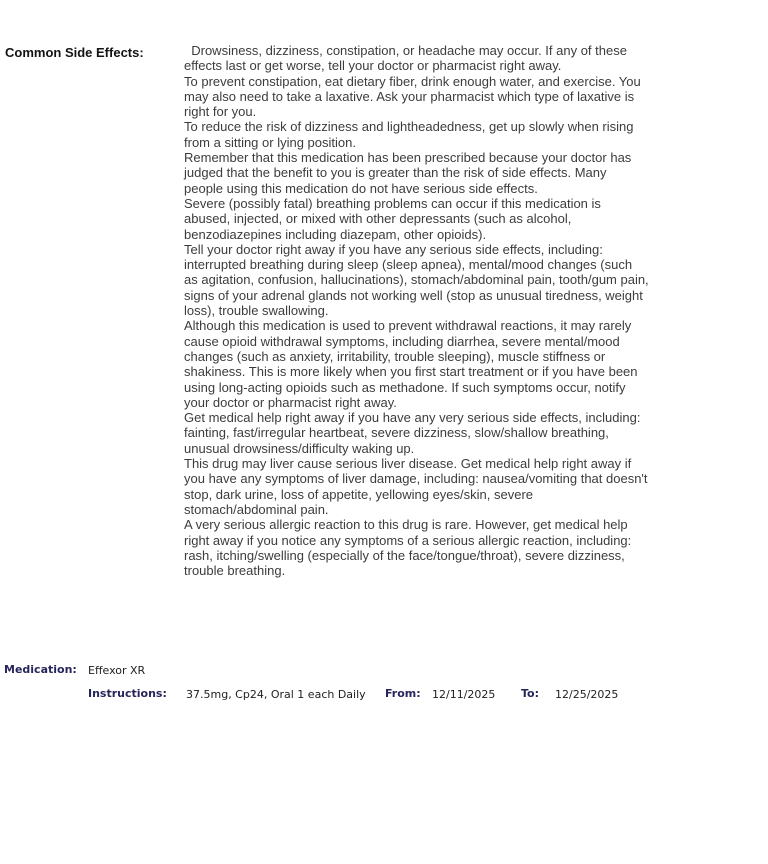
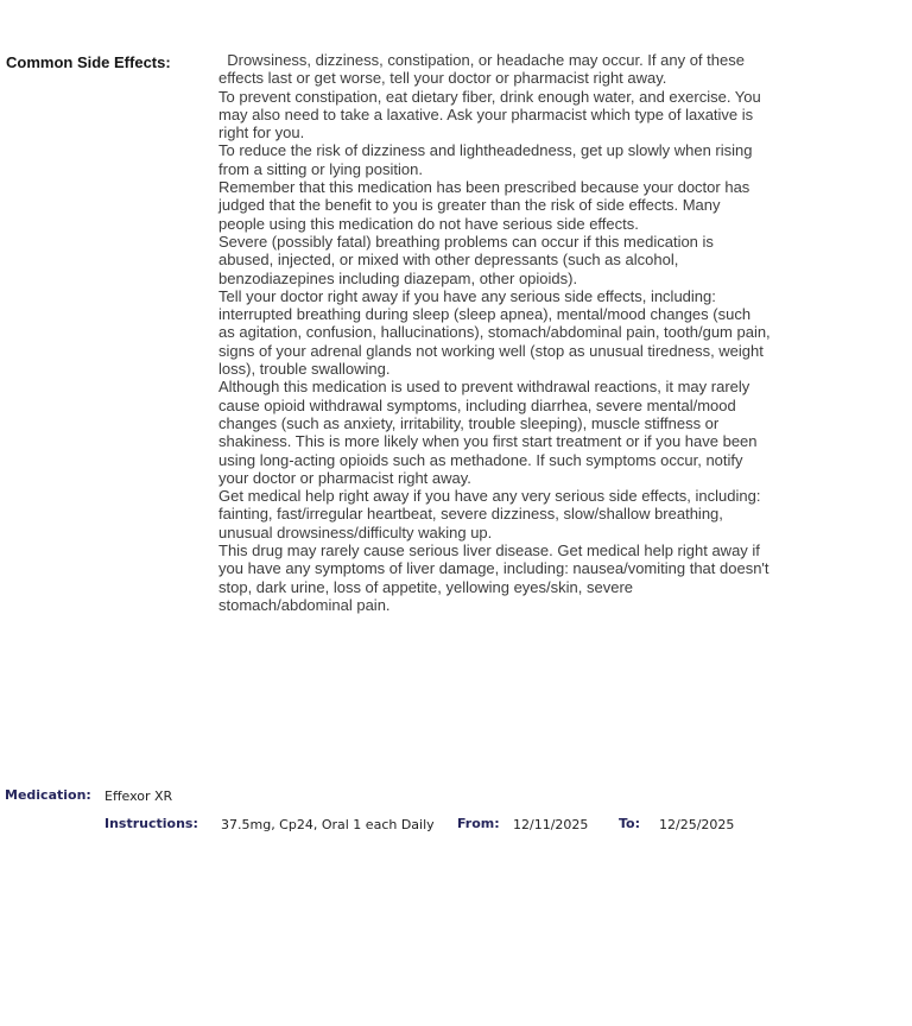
  Common Side Effects:
  Drowsiness, dizziness, constipation, or headache may occur. If any of these effects last or get worse, tell your doctor or pharmacist right away.
  To prevent constipation, eat dietary fiber, drink enough water, and exercise. You may also need to take a laxative. Ask your pharmacist which type of laxative is right for you.
  To reduce the risk of dizziness and lightheadedness, get up slowly when rising from a sitting or lying position.
  Remember that this medication has been prescribed because your doctor has judged that the benefit to you is greater than the risk of side effects. Many people using this medication do not have serious side effects.
  Severe (possibly fatal) breathing problems can occur if this medication is abused, injected, or mixed with other depressants (such as alcohol, benzodiazepines including diazepam, other opioids).
  Tell your doctor right away if you have any serious side effects, including: interrupted breathing during sleep (sleep apnea), mental/mood changes (such as agitation, confusion, hallucinations), stomach/abdominal pain, tooth/gum pain, signs of your adrenal glands not working well (stop as unusual tiredness, weight loss), trouble swallowing.
  Although this medication is used to prevent withdrawal reactions, it may rarely cause opioid withdrawal symptoms, including diarrhea, severe mental/mood changes (such as anxiety, irritability, trouble sleeping), muscle stiffness or shakiness. This is more likely when you first start treatment or if you have been using long-acting opioids such as methadone. If such symptoms occur, notify your doctor or pharmacist right away.
  Get medical help right away if you have any very serious side effects, including: fainting, fast/irregular heartbeat, severe dizziness, slow/shallow breathing, unusual drowsiness/difficulty waking up.
- This drug may liver cause serious liver disease. Get medical help right away if you have any symptoms of liver damage, including: nausea/vomiting that doesn't stop, dark urine, loss of appetite, yellowing eyes/skin, severe stomach/abdominal pain.
+ This drug may rarely cause serious liver disease. Get medical help right away if you have any symptoms of liver damage, including: nausea/vomiting that doesn't stop, dark urine, loss of appetite, yellowing eyes/skin, severe stomach/abdominal pain.
- A very serious allergic reaction to this drug is rare. However, get medical help right away if you notice any symptoms of a serious allergic reaction, including: rash, itching/swelling (especially of the face/tongue/throat), severe dizziness, trouble breathing.
  Medication:
  Effexor XR
  Instructions:
  37.5mg, Cp24, Oral 1 each Daily
  From:
  12/11/2025
  To:
  12/25/2025
